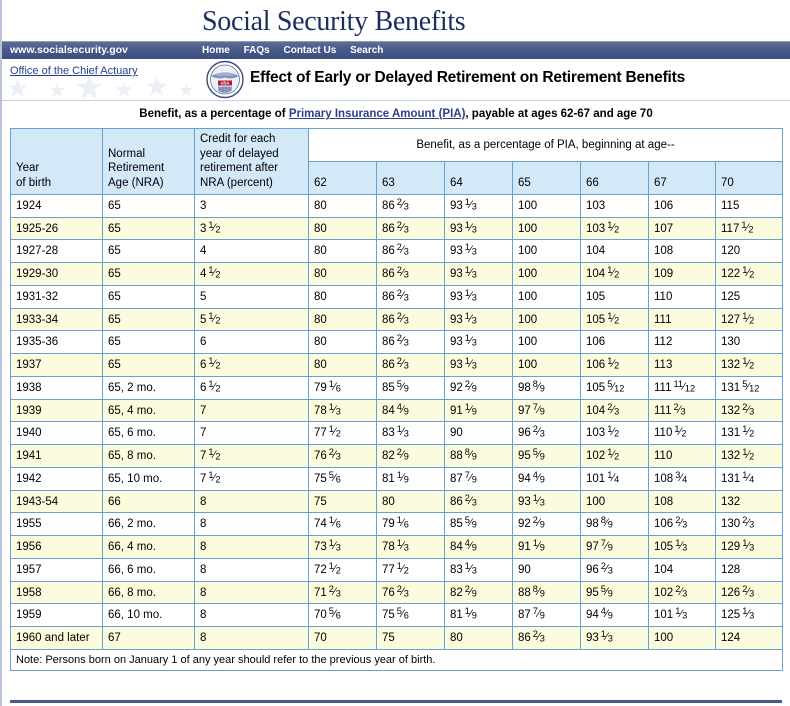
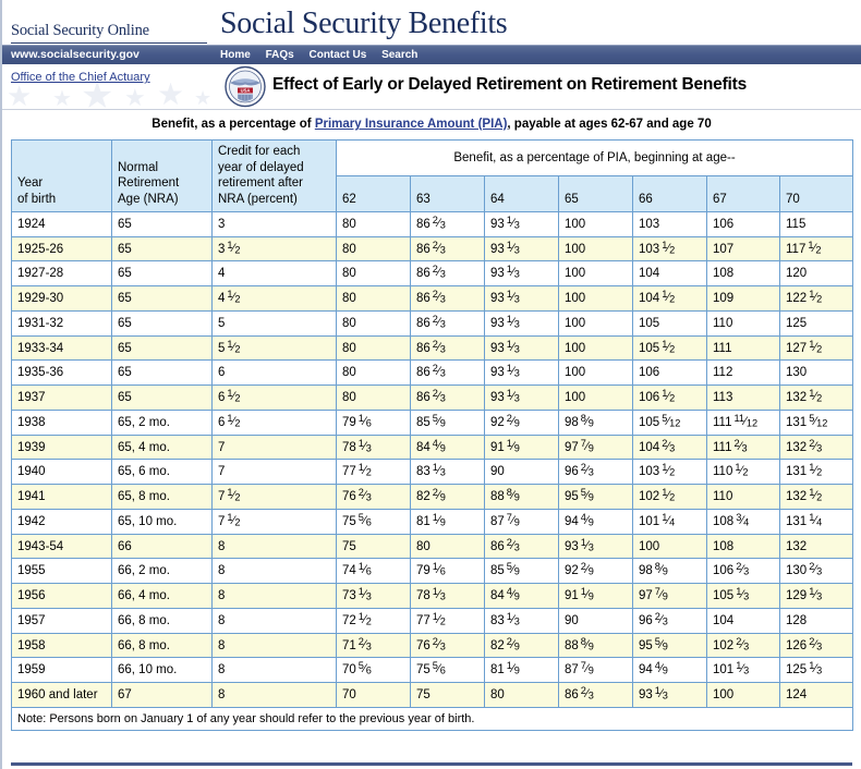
+ Social Security Online
  Social Security Benefits
  www.socialsecurity.gov
  Home FAQs Contact Us Search
  ★
  ★
  ★
  ★
  ★
  ★
  Office of the Chief Actuary
  Effect of Early or Delayed Retirement on Retirement Benefits
  Benefit, as a percentage of Primary Insurance Amount (PIA), payable at ages 62-67 and age 70
  Year of birth	Normal Retirement Age (NRA)	Credit for each year of delayed retirement after NRA (percent)	Benefit, as a percentage of PIA, beginning at age--
  62	63	64	65	66	67	70
  1924	65	3	80	86 2⁄3	93 1⁄3	100	103	106	115
  1925-26	65	3 1⁄2	80	86 2⁄3	93 1⁄3	100	103 1⁄2	107	117 1⁄2
  1927-28	65	4	80	86 2⁄3	93 1⁄3	100	104	108	120
  1929-30	65	4 1⁄2	80	86 2⁄3	93 1⁄3	100	104 1⁄2	109	122 1⁄2
  1931-32	65	5	80	86 2⁄3	93 1⁄3	100	105	110	125
  1933-34	65	5 1⁄2	80	86 2⁄3	93 1⁄3	100	105 1⁄2	111	127 1⁄2
  1935-36	65	6	80	86 2⁄3	93 1⁄3	100	106	112	130
  1937	65	6 1⁄2	80	86 2⁄3	93 1⁄3	100	106 1⁄2	113	132 1⁄2
  1938	65, 2 mo.	6 1⁄2	79 1⁄6	85 5⁄9	92 2⁄9	98 8⁄9	105 5⁄12	111 11⁄12	131 5⁄12
  1939	65, 4 mo.	7	78 1⁄3	84 4⁄9	91 1⁄9	97 7⁄9	104 2⁄3	111 2⁄3	132 2⁄3
  1940	65, 6 mo.	7	77 1⁄2	83 1⁄3	90	96 2⁄3	103 1⁄2	110 1⁄2	131 1⁄2
  1941	65, 8 mo.	7 1⁄2	76 2⁄3	82 2⁄9	88 8⁄9	95 5⁄9	102 1⁄2	110	132 1⁄2
  1942	65, 10 mo.	7 1⁄2	75 5⁄6	81 1⁄9	87 7⁄9	94 4⁄9	101 1⁄4	108 3⁄4	131 1⁄4
  1943-54	66	8	75	80	86 2⁄3	93 1⁄3	100	108	132
  1955	66, 2 mo.	8	74 1⁄6	79 1⁄6	85 5⁄9	92 2⁄9	98 8⁄9	106 2⁄3	130 2⁄3
  1956	66, 4 mo.	8	73 1⁄3	78 1⁄3	84 4⁄9	91 1⁄9	97 7⁄9	105 1⁄3	129 1⁄3
- 1957	66, 6 mo.	8	72 1⁄2	77 1⁄2	83 1⁄3	90	96 2⁄3	104	128
+ 1957	66, 8 mo.	8	72 1⁄2	77 1⁄2	83 1⁄3	90	96 2⁄3	104	128
  1958	66, 8 mo.	8	71 2⁄3	76 2⁄3	82 2⁄9	88 8⁄9	95 5⁄9	102 2⁄3	126 2⁄3
  1959	66, 10 mo.	8	70 5⁄6	75 5⁄6	81 1⁄9	87 7⁄9	94 4⁄9	101 1⁄3	125 1⁄3
  1960 and later	67	8	70	75	80	86 2⁄3	93 1⁄3	100	124
  Note: Persons born on January 1 of any year should refer to the previous year of birth.
